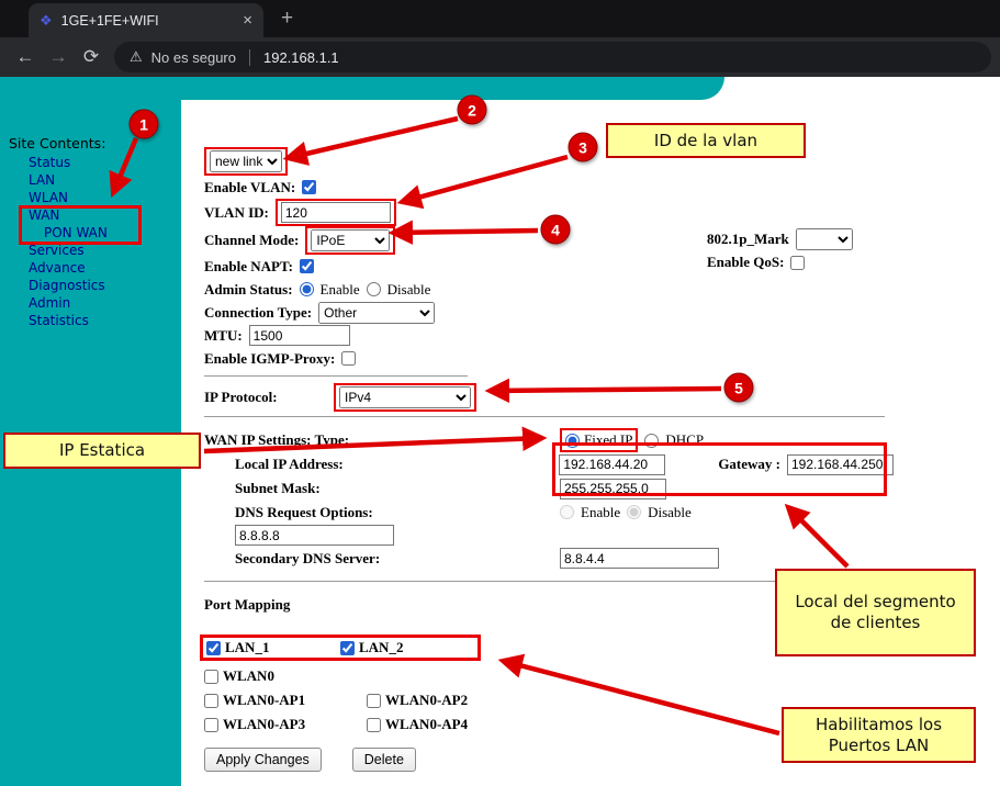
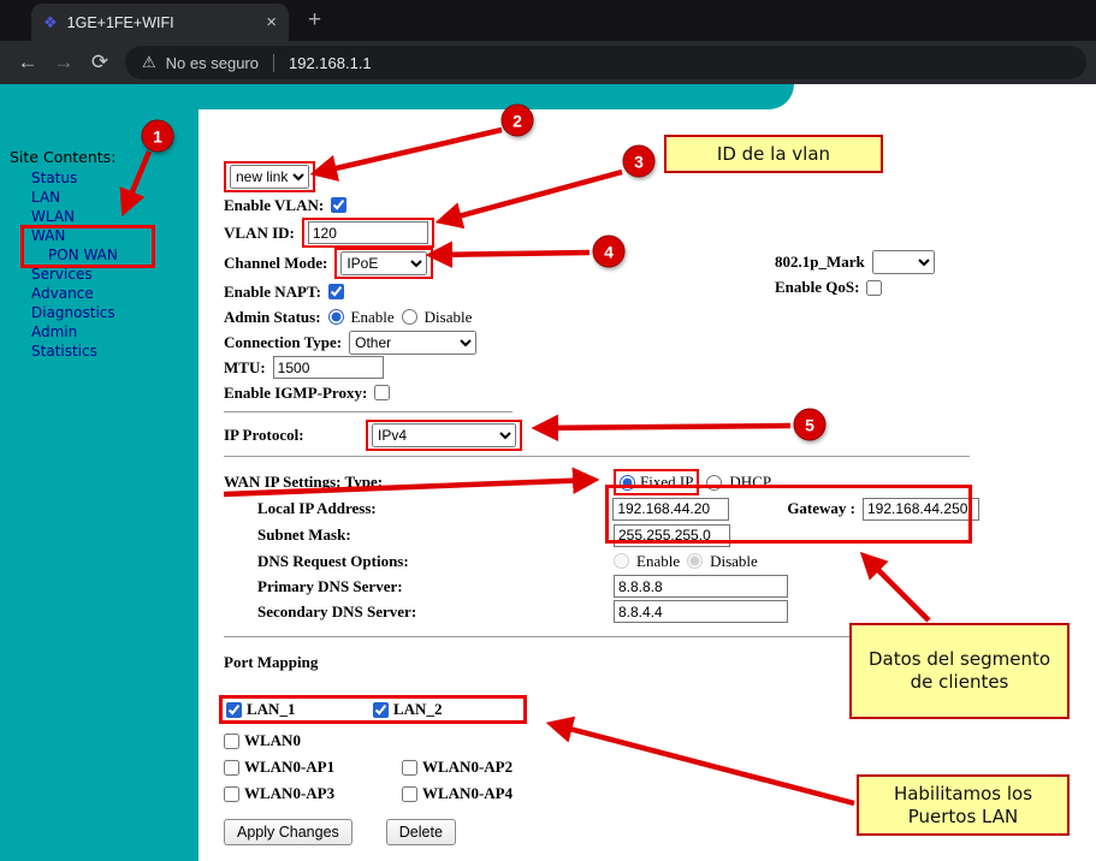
  ❖
  1GE+1FE+WIFI
  ×
  +
  ←
  →
  ⟳
  ⚠
  No es seguro
  192.168.1.1
  Site Contents:
  Status
  LAN
  WLAN
  WAN
  PON WAN
  Services
  Advance
  Diagnostics
  Admin
  Statistics
  new link
  Enable VLAN:
  VLAN ID:
  120
  Channel Mode:
  IPoE
  802.1p_Mark
  Enable QoS:
  Enable NAPT:
  Admin Status:
  Enable
  Disable
  Connection Type:
  Other
  MTU:
  1500
  Enable IGMP-Proxy:
  IP Protocol:
  IPv4
  WAN IP Settings: Type:
  Fixed IP
  DHCP
  Local IP Address:
  192.168.44.20
  Gateway :
  192.168.44.250
  Subnet Mask:
  255.255.255.0
  DNS Request Options:
  Enable
  Disable
+ Primary DNS Server:
  8.8.8.8
  Secondary DNS Server:
  8.8.4.4
  Port Mapping
  LAN_1
  LAN_2
  WLAN0
  WLAN0-AP1
  WLAN0-AP2
  WLAN0-AP3
  WLAN0-AP4
  Apply Changes
  Delete
  ID de la vlan
- IP Estatica
- Local del segmento de clientes
+ Datos del segmento de clientes
  Habilitamos los Puertos LAN
  1
  2
  3
  4
  5
